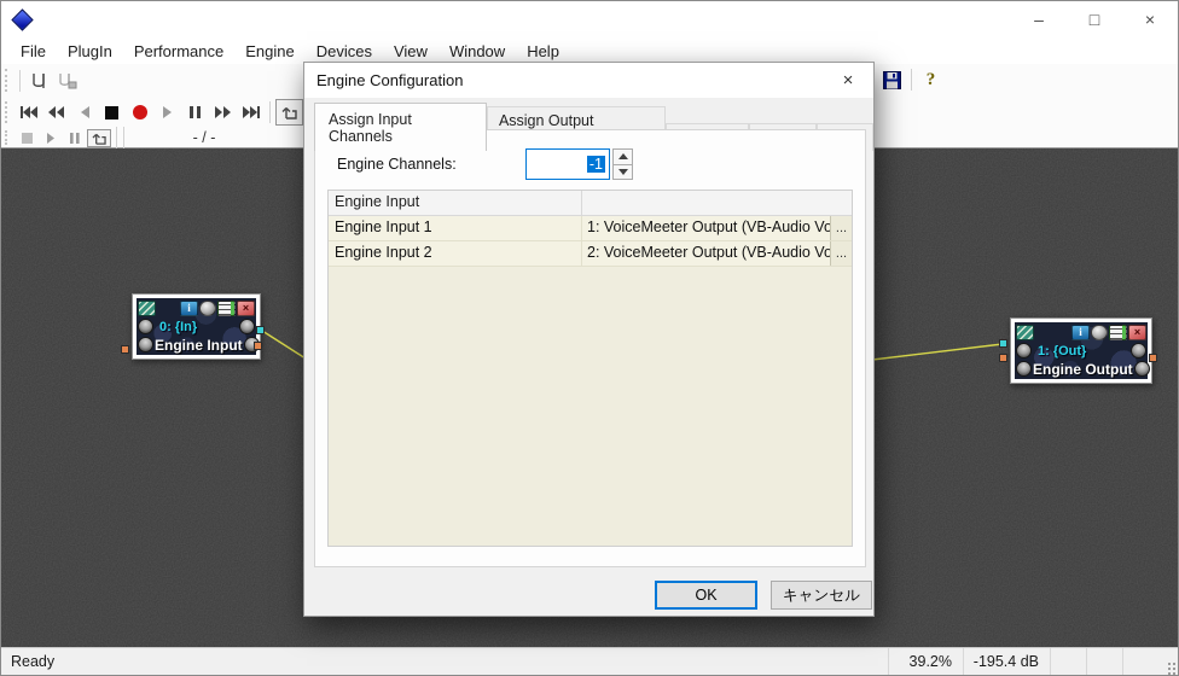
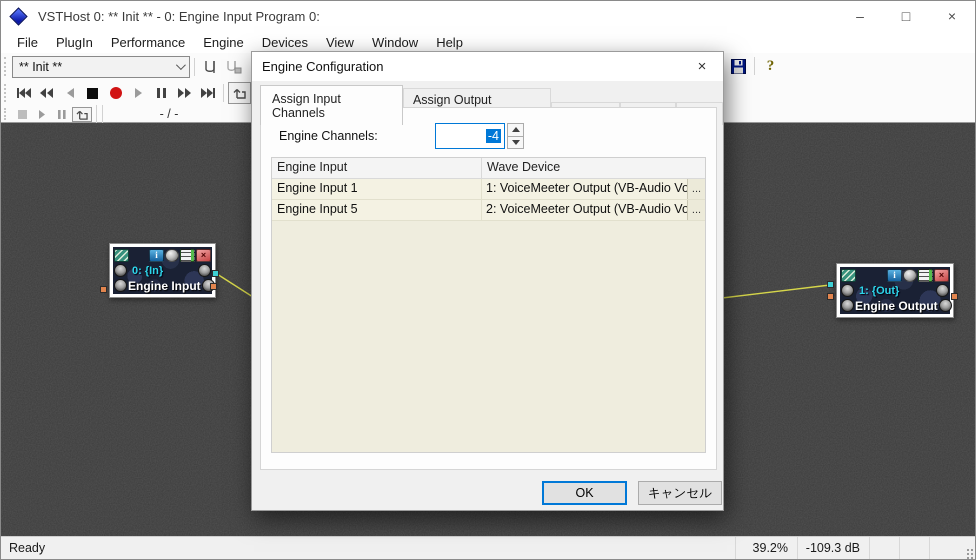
+ VSTHost 0: ** Init ** - 0: Engine Input Program 0:
  –
  □
  ×
  File
  PlugIn
  Performance
  Engine
  Devices
  View
  Window
  Help
+ ** Init **
  ?
  - / -
  i
  ×
  0: {In}
  Engine Input
  i
  ×
  1: {Out}
  Engine Output
  Engine Configuration
  ×
  Assign Input Channels
  Engine Channels:
- -1
+ -4
  Engine Input
+ Wave Device
  Engine Input 1
  1: VoiceMeeter Output (VB-Audio Vo
  ...
- Engine Input 2
+ Engine Input 5
  2: VoiceMeeter Output (VB-Audio Vo
  ...
  OK
  キャンセル
  Ready
  39.2%
- -195.4 dB
+ -109.3 dB
